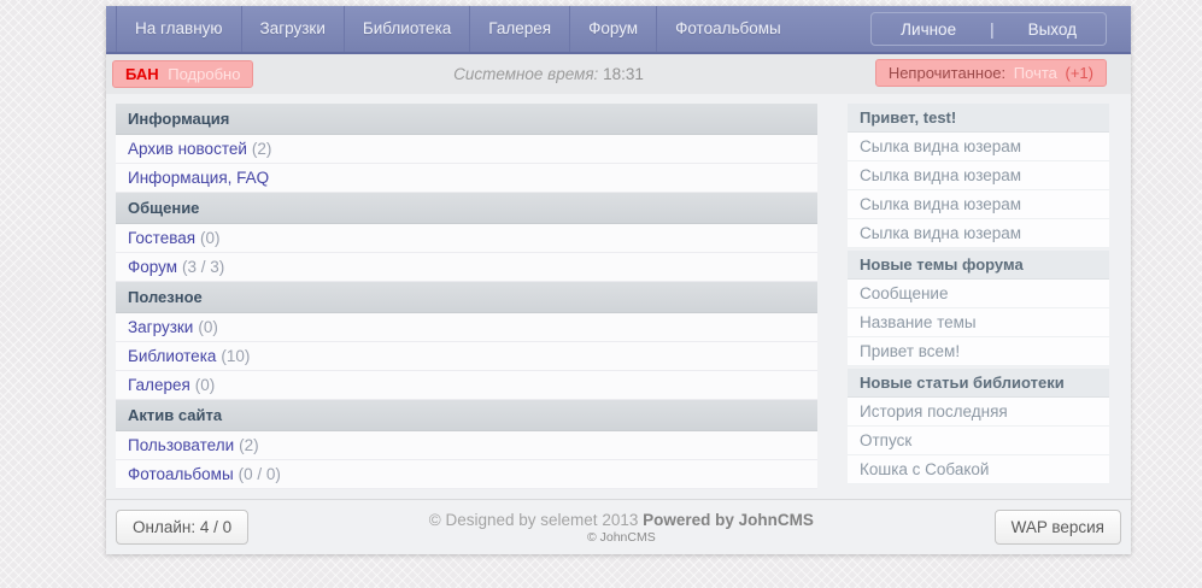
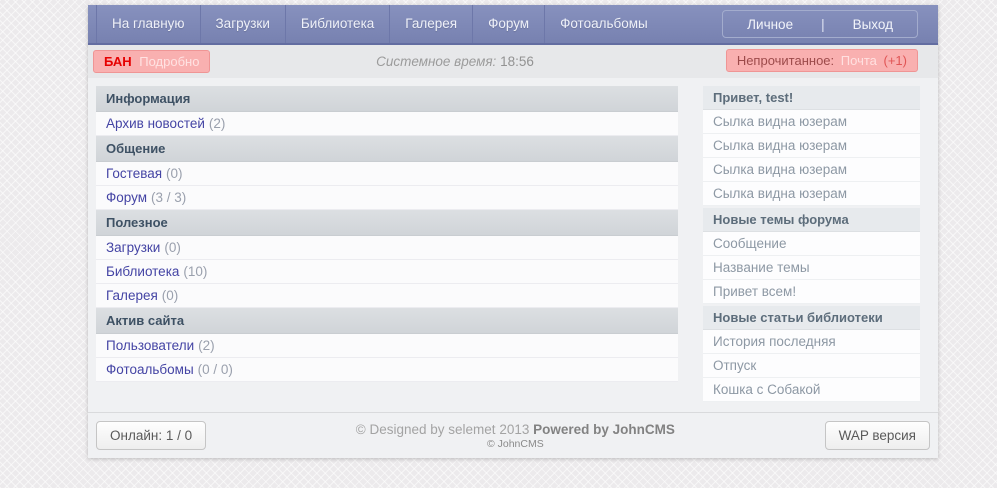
  На главную
  Загрузки
  Библиотека
  Галерея
  Форум
  Фотоальбомы
  Личное
  |
  Выход
  БАН Подробно
- Системное время: 18:31
+ Системное время: 18:56
  Непрочитанное: Почта (+1)
  Информация
  Архив новостей (2)
- Информация, FAQ
  Общение
  Гостевая (0)
  Форум (3 / 3)
  Полезное
  Загрузки (0)
  Библиотека (10)
  Галерея (0)
  Актив сайта
  Пользователи (2)
  Фотоальбомы (0 / 0)
  Привет, test!
  Сылка видна юзерам
  Сылка видна юзерам
  Сылка видна юзерам
  Сылка видна юзерам
  Новые темы форума
  Сообщение
  Название темы
  Привет всем!
  Новые статьи библиотеки
  История последняя
  Отпуск
  Кошка с Собакой
- Онлайн: 4 / 0
+ Онлайн: 1 / 0
  © Designed by selemet 2013 Powered by JohnCMS
  © JohnCMS
  WAP версия
